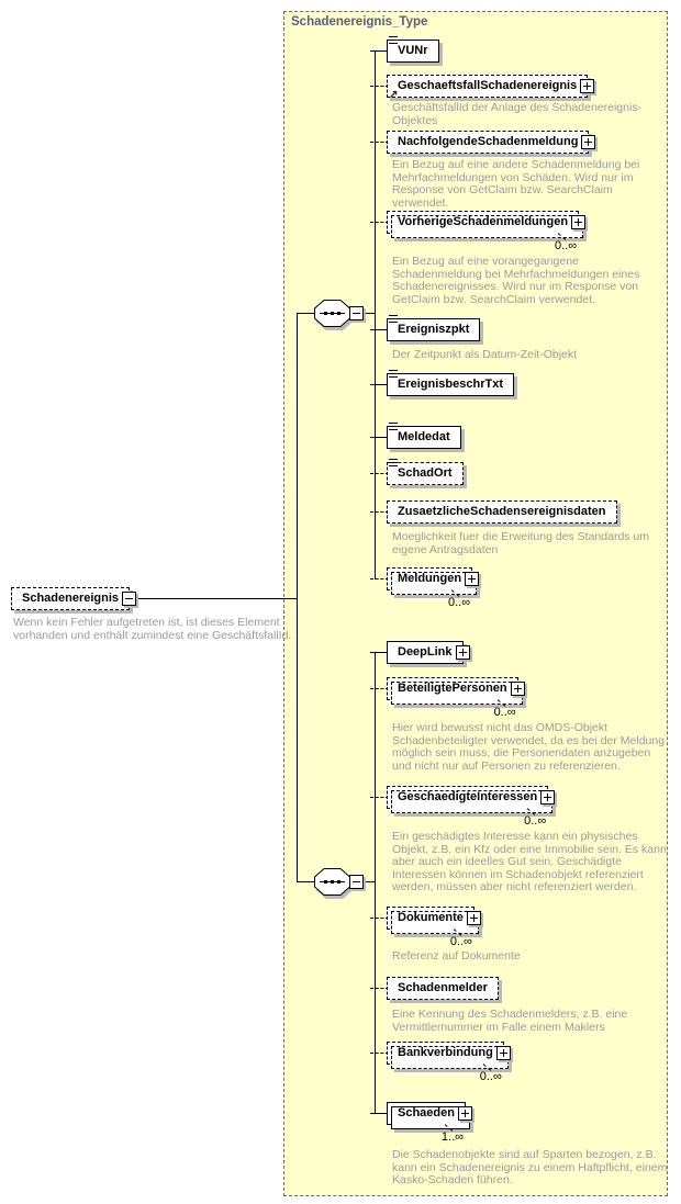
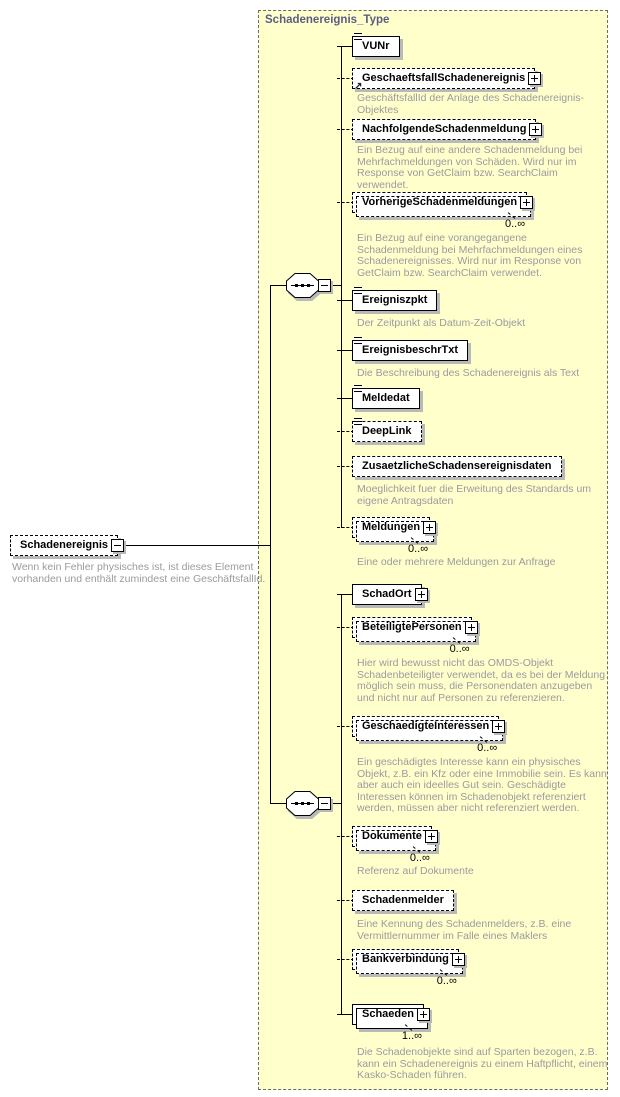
  Schadenereignis_Type
  VUNr
  GeschaeftsfallSchadenereignis
  GeschäftsfallId der Anlage des Schadenereignis-Objektes
  NachfolgendeSchadenmeldung
  Ein Bezug auf eine andere Schadenmeldung bei Mehrfachmeldungen von Schäden. Wird nur im Response von GetClaim bzw. SearchClaim verwendet.
  VorherigeSchadenmeldungen
  0..∞
  Ein Bezug auf eine vorangegangene Schadenmeldung bei Mehrfachmeldungen eines Schadenereignisses. Wird nur im Response von GetClaim bzw. SearchClaim verwendet.
  Ereigniszpkt
  Der Zeitpunkt als Datum-Zeit-Objekt
  EreignisbeschrTxt
+ Die Beschreibung des Schadenereignis als Text
  Meldedat
- SchadOrt
+ DeepLink
  ZusaetzlicheSchadensereignisdaten
  Moeglichkeit fuer die Erweitung des Standards um eigene Antragsdaten
  Meldungen
  0..∞
+ Eine oder mehrere Meldungen zur Anfrage
- DeepLink
+ SchadOrt
  BeteiligtePersonen
  0..∞
  Hier wird bewusst nicht das OMDS-Objekt Schadenbeteiligter verwendet, da es bei der Meldung möglich sein muss, die Personendaten anzugeben und nicht nur auf Personen zu referenzieren.
  GeschaedigteInteressen
  0..∞
  Ein geschädigtes Interesse kann ein physisches Objekt, z.B. ein Kfz oder eine Immobilie sein. Es kann aber auch ein ideelles Gut sein. Geschädigte Interessen können im Schadenobjekt referenziert werden, müssen aber nicht referenziert werden.
  Dokumente
  0..∞
  Referenz auf Dokumente
  Schadenmelder
- Eine Kennung des Schadenmelders, z.B. eine Vermittlernummer im Falle einem Maklers
+ Eine Kennung des Schadenmelders, z.B. eine Vermittlernummer im Falle eines Maklers
  Bankverbindung
  0..∞
  Schaeden
  1..∞
  Die Schadenobjekte sind auf Sparten bezogen, z.B. kann ein Schadenereignis zu einem Haftpflicht, einem Kasko-Schaden führen.
  Schadenereignis
- Wenn kein Fehler aufgetreten ist, ist dieses Element vorhanden und enthält zumindest eine GeschäftsfallId.
+ Wenn kein Fehler physisches ist, ist dieses Element vorhanden und enthält zumindest eine GeschäftsfallId.
